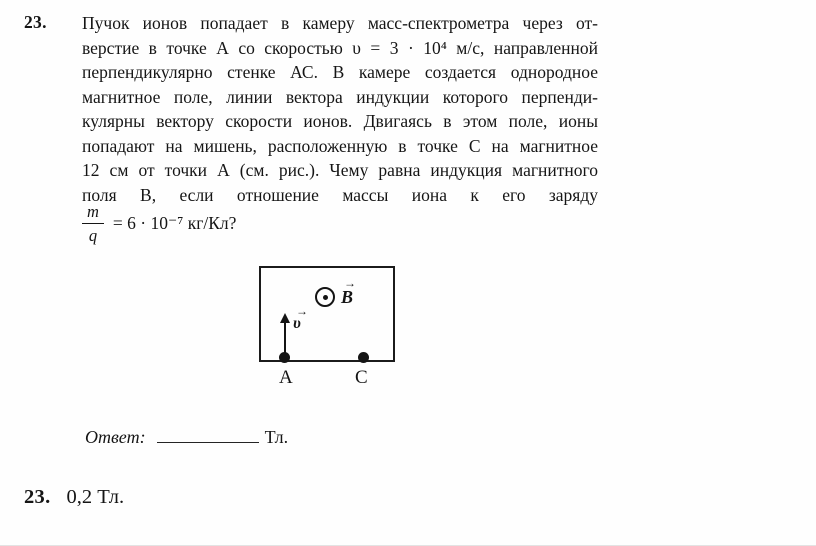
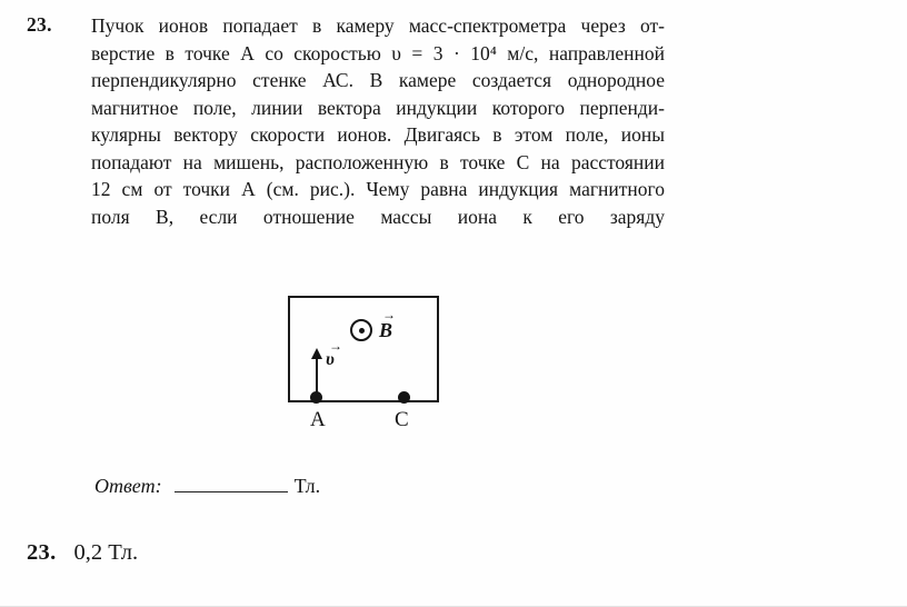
  23.
  Пучок ионов попадает в камеру масс-спектрометра через от-
  верстие в точке А со скоростью υ = 3 · 10⁴ м/с, направленной
  перпендикулярно стенке АС. В камере создается однородное
  магнитное поле, линии вектора индукции которого перпенди-
  кулярны вектору скорости ионов. Двигаясь в этом поле, ионы
- попадают на мишень, расположенную в точке С на магнитное
+ попадают на мишень, расположенную в точке С на расстоянии
  12 см от точки А (см. рис.). Чему равна индукция магнитного
  поля В, если отношение массы иона к его заряду
- m
- q
- = 6 · 10⁻⁷ кг/Кл?
  →
  B
  →
  υ
  A
  C
  Ответ:
  Тл.
  23.
  0,2 Тл.
